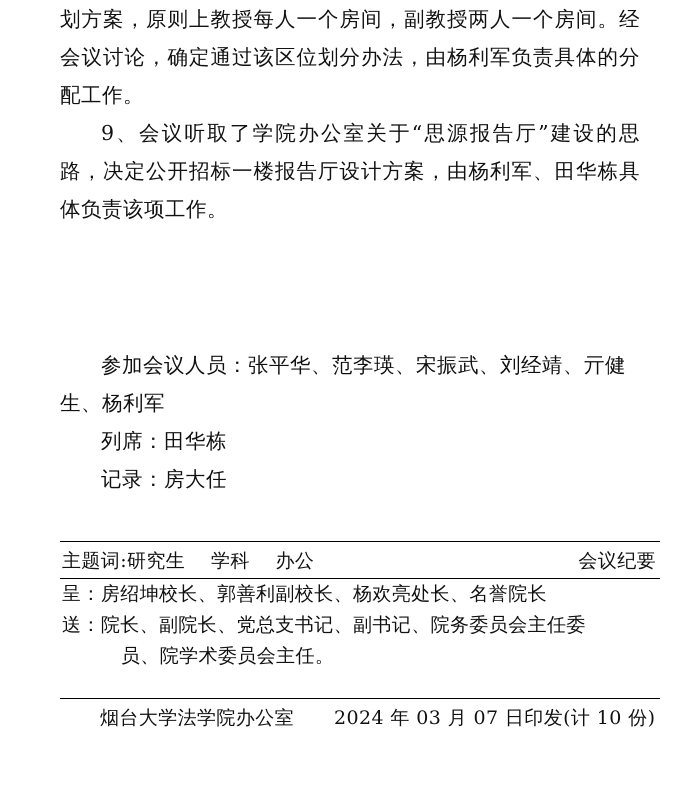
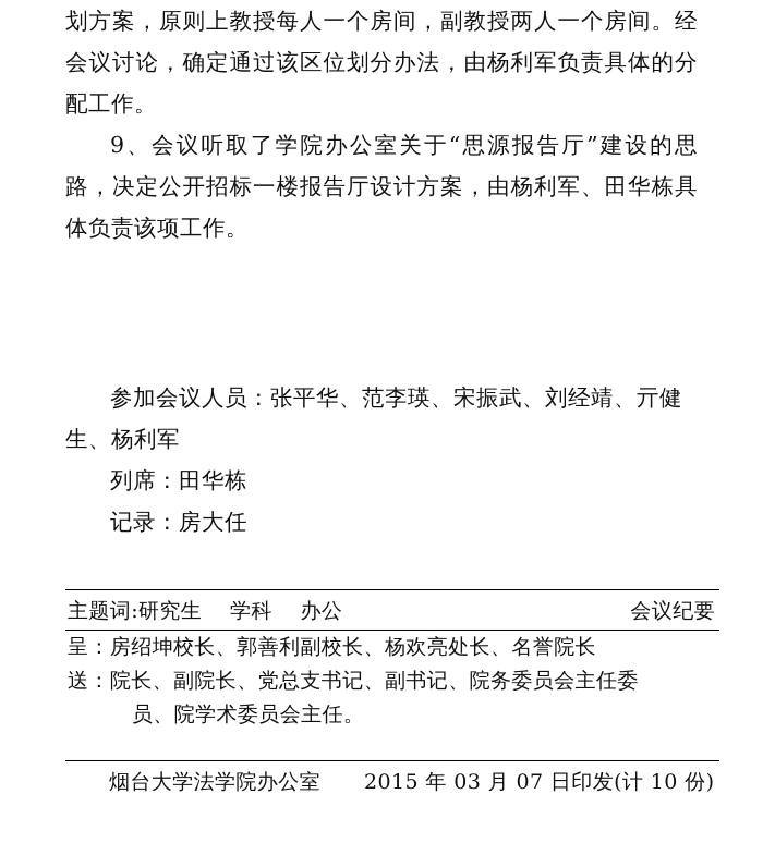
  划方案，原则上教授每人一个房间，副教授两人一个房间。经会议讨论，确定通过该区位划分办法，由杨利军负责具体的分配工作。
  9、会议听取了学院办公室关于“思源报告厅”建设的思路，决定公开招标一楼报告厅设计方案，由杨利军、田华栋具体负责该项工作。
  参加会议人员：张平华、范李瑛、宋振武、刘经靖、亓健
  生、杨利军
  列席：田华栋
  记录：房大任
  主题词:研究生 学科 办公
  会议纪要
  呈：房绍坤校长、郭善利副校长、杨欢亮处长、名誉院长
  送：院长、副院长、党总支书记、副书记、院务委员会主任委
  员、院学术委员会主任。
  烟台大学法学院办公室
- 2024 年 03 月 07 日印发(计 10 份)
+ 2015 年 03 月 07 日印发(计 10 份)
